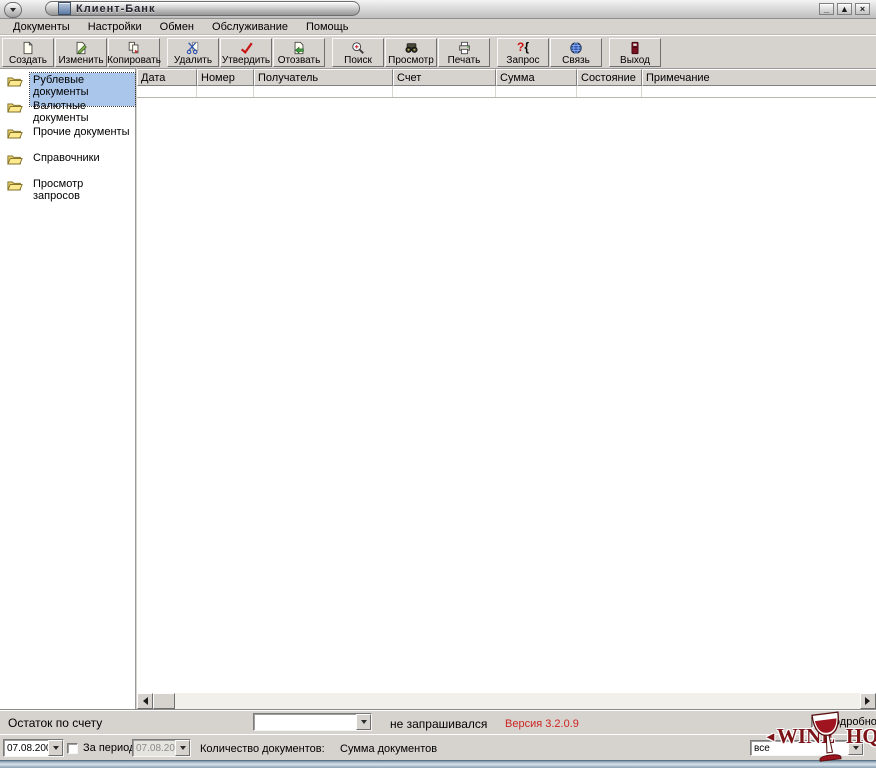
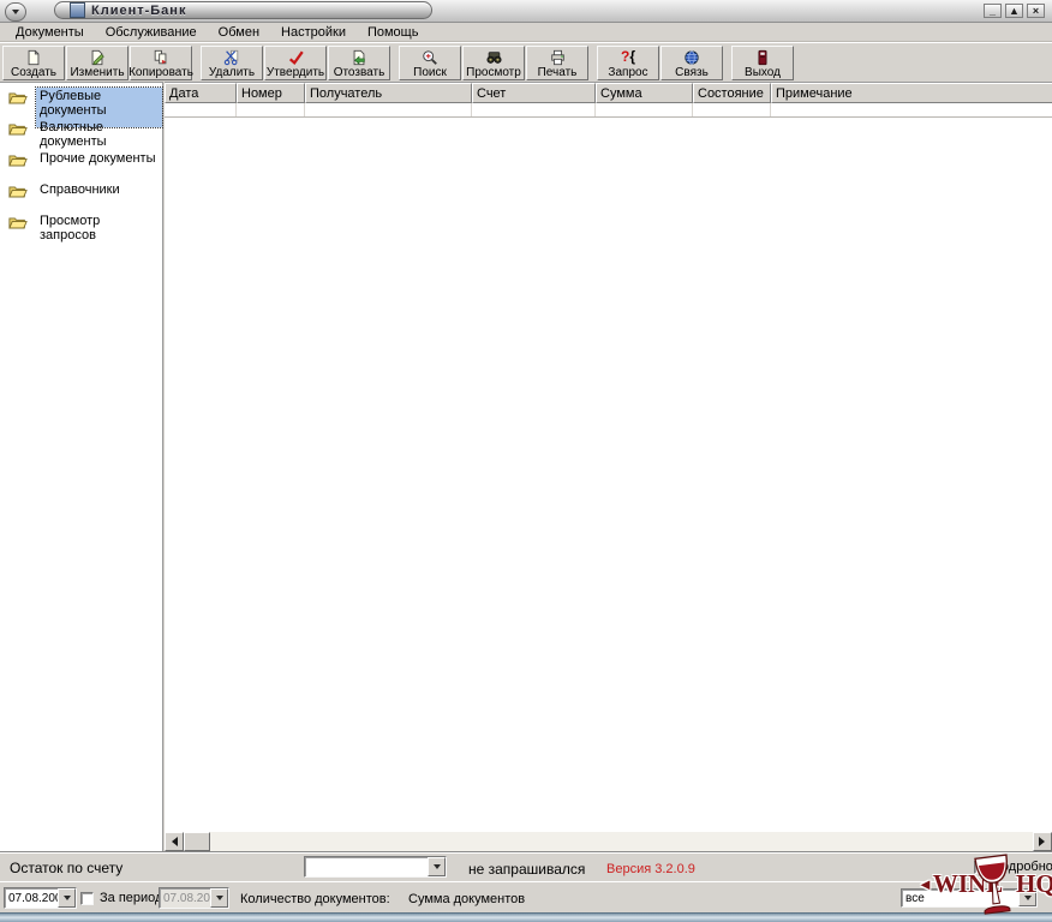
  Клиент-Банк
  _
  ▲
  ×
  Документы
- Настройки
+ Обслуживание
  Обмен
- Обслуживание
+ Настройки
  Помощь
  Создать
  Изменить
  Копировать
  Удалить
  Утвердить
  Отозвать
  Поиск
  Просмотр
  Печать
  ?
  {
  Запрос
  Связь
  Выход
  Рублевые документы
  Валютные документы
  Прочие документы
  Справочники
  Просмотр запросов
  Дата
  Номер
  Получатель
  Счет
  Сумма
  Состояние
  Примечание
  Остаток по счету
  не запрашивался
  Версия 3.2.0.9
  дробно
  07.08.20
  За перио
  07.08.20
  Количество документов:
  Сумма документов
  все
  ◄WIN
  HQ
